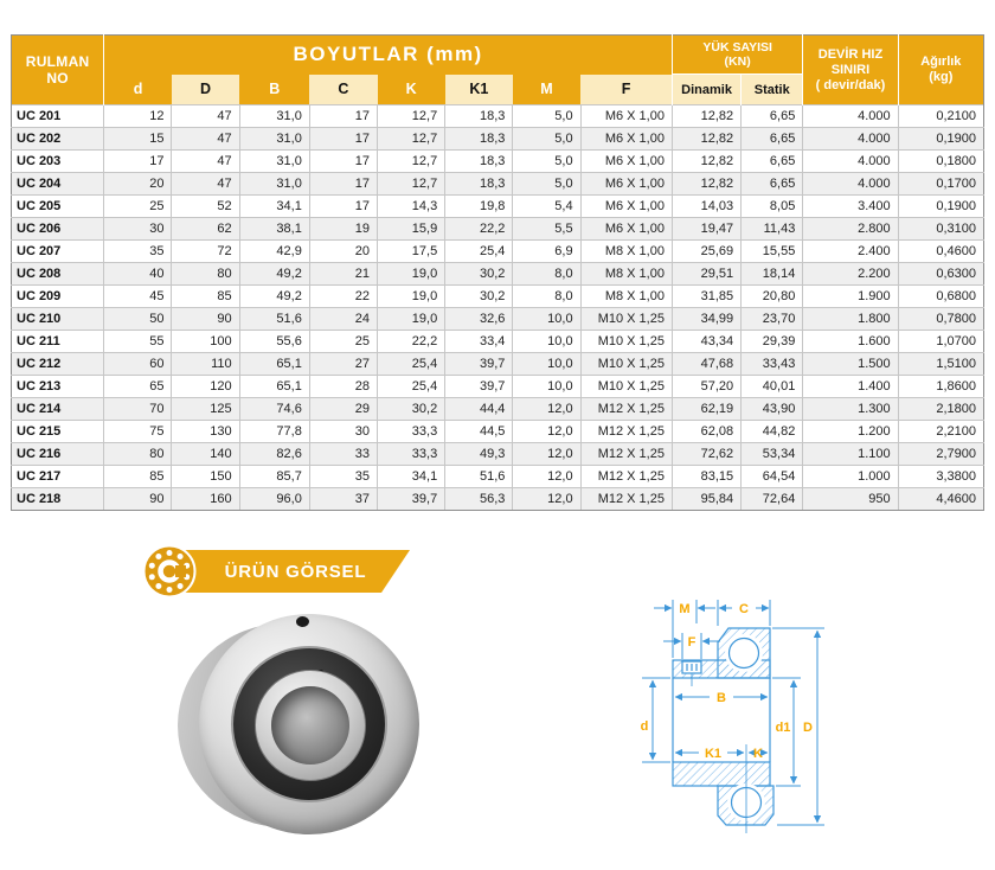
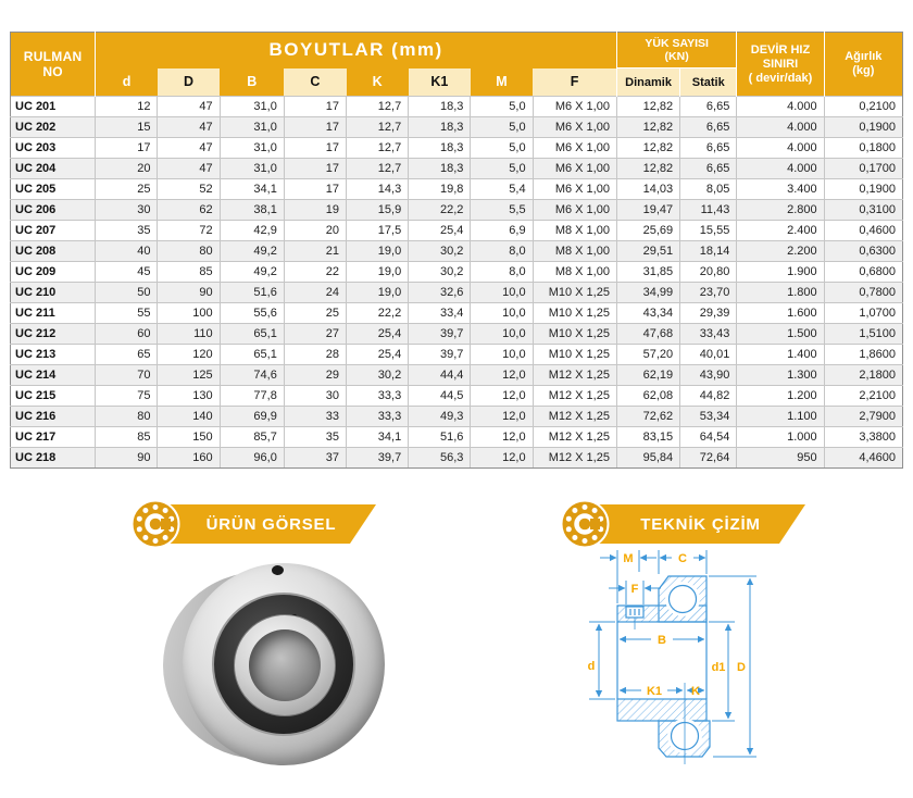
  RULMAN NO	BOYUTLAR (mm)	YÜK SAYISI (KN)	DEVİR HIZ SINIRI ( devir/dak)	Ağırlık (kg)
  d	D	B	C	K	K1	M	F	Dinamik	Statik
  UC 201	12	47	31,0	17	12,7	18,3	5,0	M6 X 1,00	12,82	6,65	4.000	0,2100
  UC 202	15	47	31,0	17	12,7	18,3	5,0	M6 X 1,00	12,82	6,65	4.000	0,1900
  UC 203	17	47	31,0	17	12,7	18,3	5,0	M6 X 1,00	12,82	6,65	4.000	0,1800
  UC 204	20	47	31,0	17	12,7	18,3	5,0	M6 X 1,00	12,82	6,65	4.000	0,1700
  UC 205	25	52	34,1	17	14,3	19,8	5,4	M6 X 1,00	14,03	8,05	3.400	0,1900
  UC 206	30	62	38,1	19	15,9	22,2	5,5	M6 X 1,00	19,47	11,43	2.800	0,3100
  UC 207	35	72	42,9	20	17,5	25,4	6,9	M8 X 1,00	25,69	15,55	2.400	0,4600
  UC 208	40	80	49,2	21	19,0	30,2	8,0	M8 X 1,00	29,51	18,14	2.200	0,6300
  UC 209	45	85	49,2	22	19,0	30,2	8,0	M8 X 1,00	31,85	20,80	1.900	0,6800
  UC 210	50	90	51,6	24	19,0	32,6	10,0	M10 X 1,25	34,99	23,70	1.800	0,7800
  UC 211	55	100	55,6	25	22,2	33,4	10,0	M10 X 1,25	43,34	29,39	1.600	1,0700
  UC 212	60	110	65,1	27	25,4	39,7	10,0	M10 X 1,25	47,68	33,43	1.500	1,5100
  UC 213	65	120	65,1	28	25,4	39,7	10,0	M10 X 1,25	57,20	40,01	1.400	1,8600
  UC 214	70	125	74,6	29	30,2	44,4	12,0	M12 X 1,25	62,19	43,90	1.300	2,1800
  UC 215	75	130	77,8	30	33,3	44,5	12,0	M12 X 1,25	62,08	44,82	1.200	2,2100
- UC 216	80	140	82,6	33	33,3	49,3	12,0	M12 X 1,25	72,62	53,34	1.100	2,7900
+ UC 216	80	140	69,9	33	33,3	49,3	12,0	M12 X 1,25	72,62	53,34	1.100	2,7900
  UC 217	85	150	85,7	35	34,1	51,6	12,0	M12 X 1,25	83,15	64,54	1.000	3,3800
  UC 218	90	160	96,0	37	39,7	56,3	12,0	M12 X 1,25	95,84	72,64	950	4,4600
  ÜRÜN GÖRSEL
+ TEKNİK ÇİZİM
  M
  C
  F
  d
  B
  K1
  K
  d1
  D
